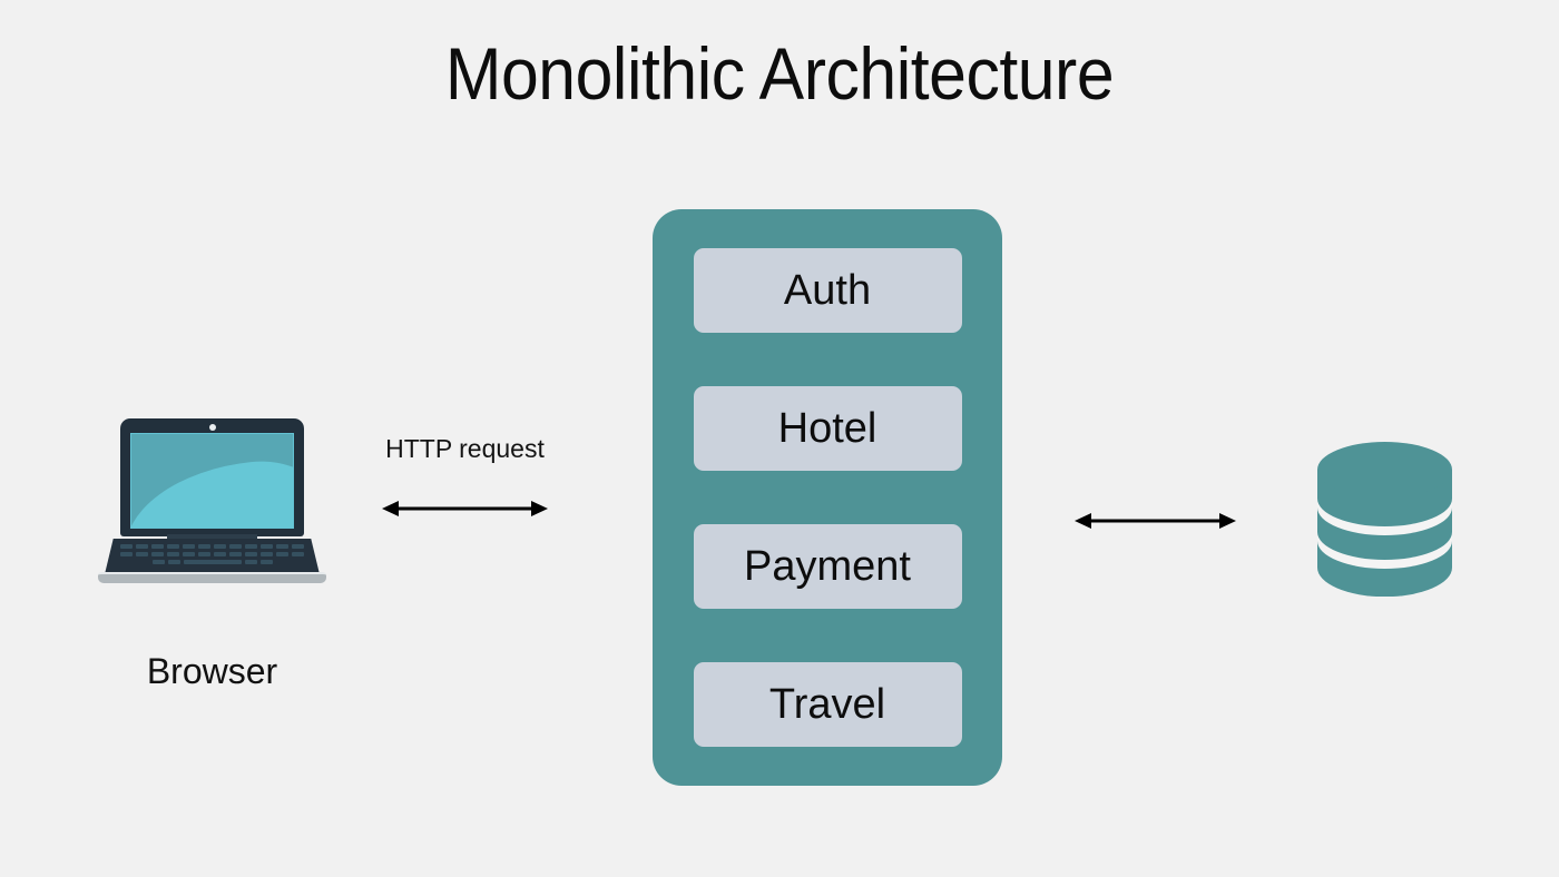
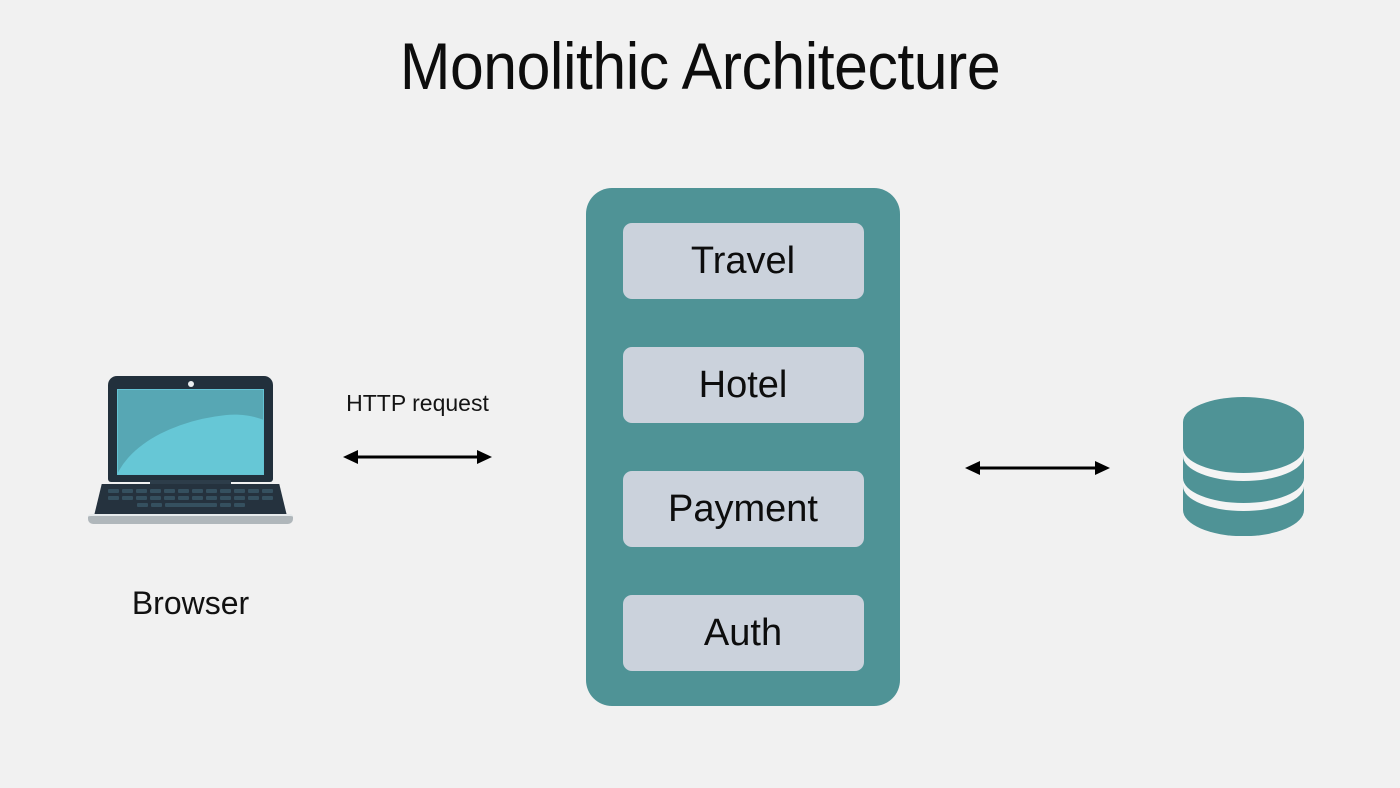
  Monolithic Architecture
  Browser
  HTTP request
- Auth
+ Travel
  Hotel
  Payment
- Travel
+ Auth
